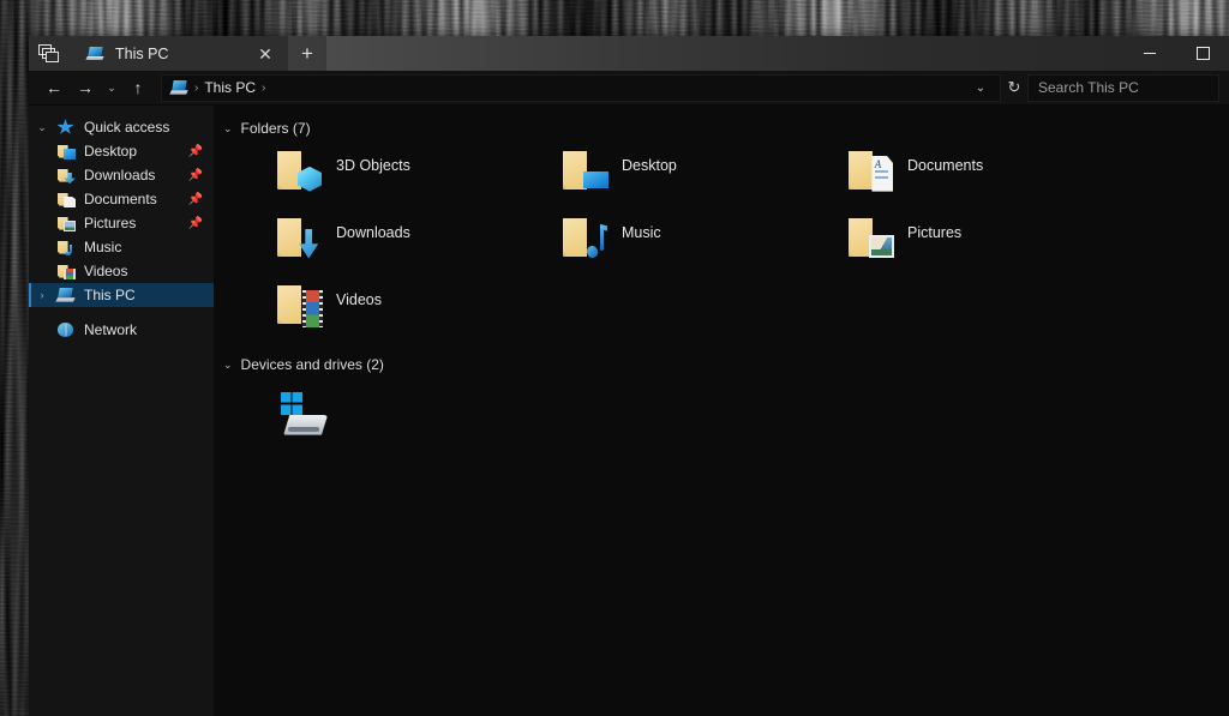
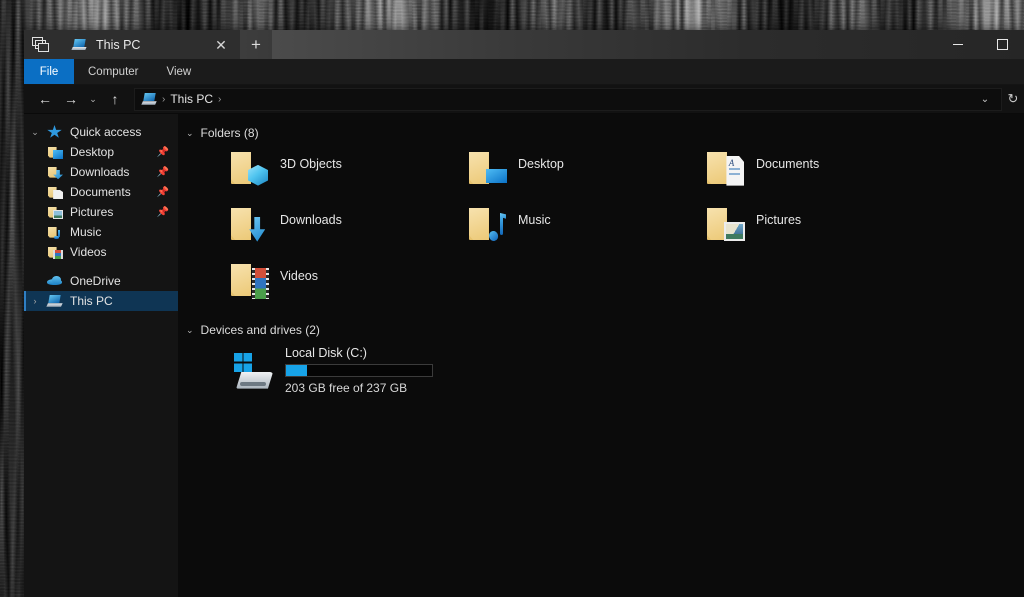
  This PC
  ✕
  +
+ File
+ Computer
+ View
  ←
  →
  ⌄
  ↑
  ›
  This PC
  ›
  ⌄
  ↻
- Search This PC
  ⌄
  Quick access
  Desktop
  📌
  Downloads
  📌
  Documents
  📌
  Pictures
  📌
  Music
  Videos
+ OneDrive
  ›
  This PC
- Network
  ⌄
- Folders (7)
+ Folders (8)
  3D Objects
  Desktop
  Documents
  Downloads
  Music
  Pictures
  Videos
  ⌄
  Devices and drives (2)
+ Local Disk (C:)
+ 203 GB free of 237 GB
